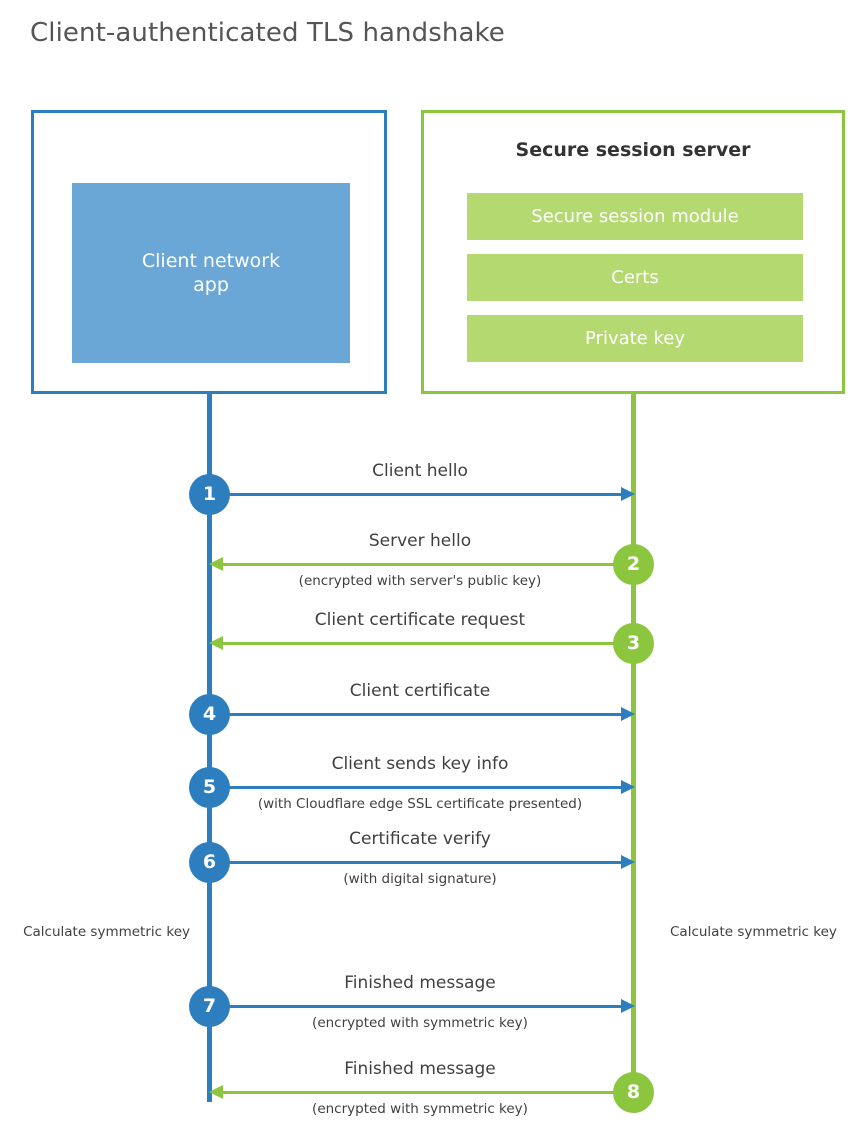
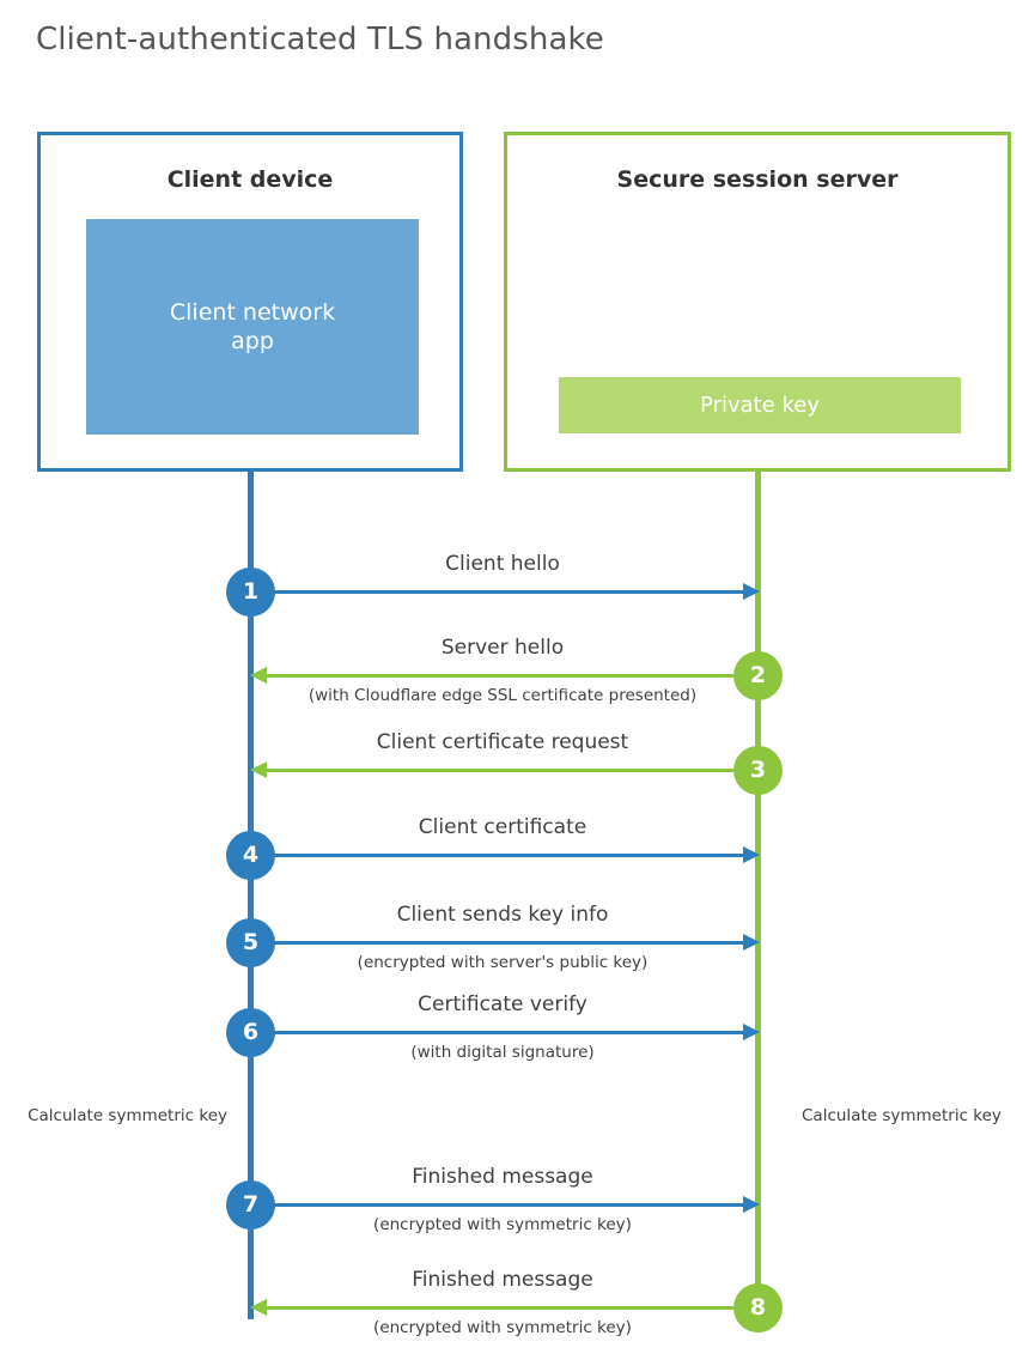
  Client-authenticated TLS handshake
+ Client device
  Client network
  app
  Secure session server
- Secure session module
- Certs
  Private key
  Client hello
  1
  Server hello
- (encrypted with server's public key)
+ (with Cloudflare edge SSL certificate presented)
  2
  Client certificate request
  3
  Client certificate
  4
  Client sends key info
- (with Cloudflare edge SSL certificate presented)
+ (encrypted with server's public key)
  5
  Certificate verify
  (with digital signature)
  6
  Finished message
  (encrypted with symmetric key)
  7
  Finished message
  (encrypted with symmetric key)
  8
  Calculate symmetric key
  Calculate symmetric key
